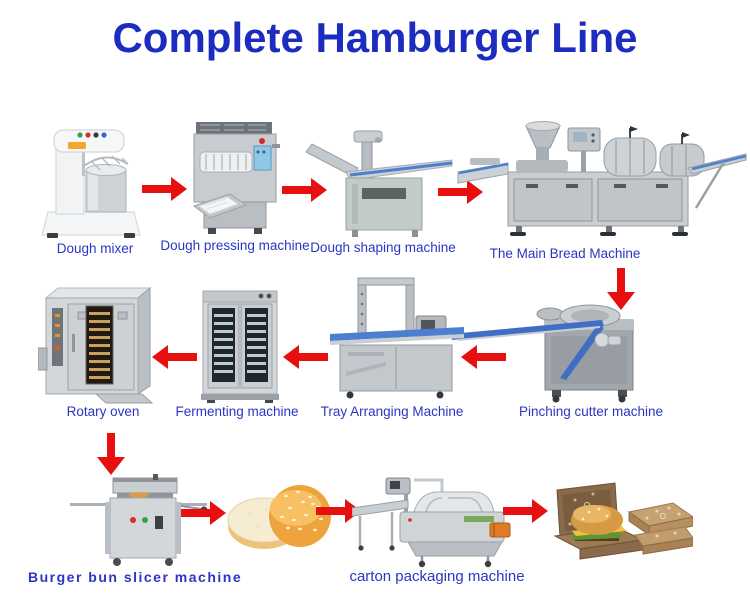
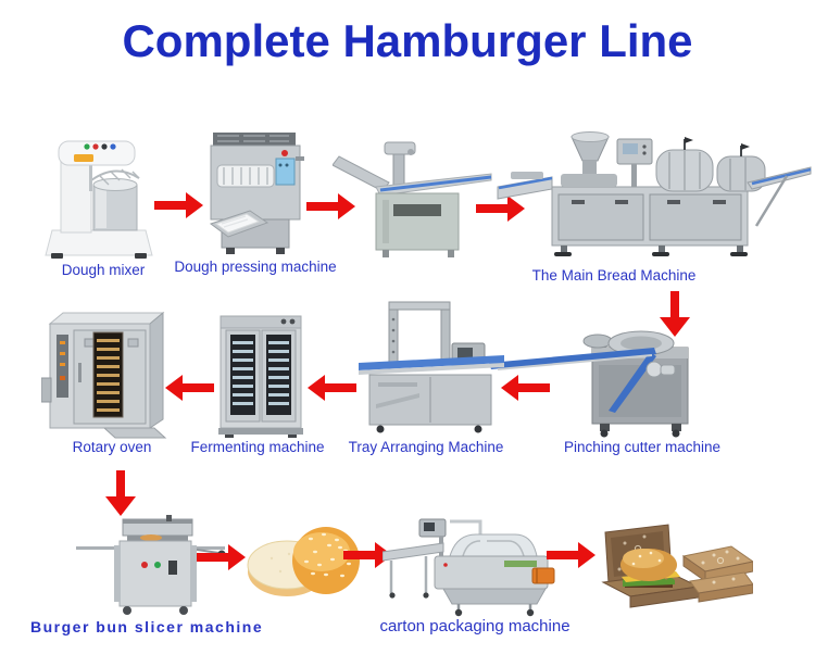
  Complete Hamburger Line
  Dough mixer
  Dough pressing machine
- Dough shaping machine
  The Main Bread Machine
  Pinching cutter machine
  Tray Arranging Machine
  Fermenting machine
  Rotary oven
  Burger bun slicer machine
  carton packaging machine
